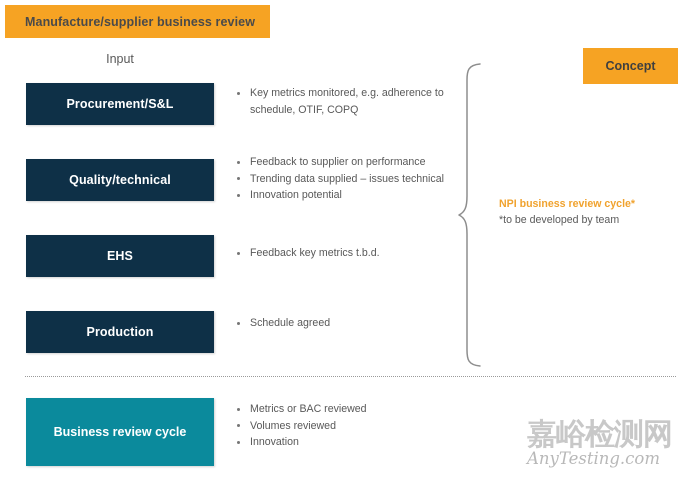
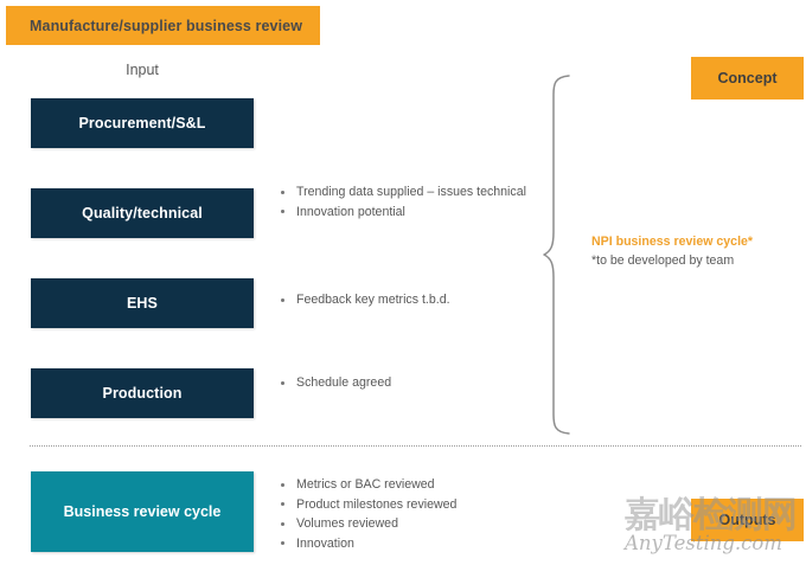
  Manufacture/supplier business review
  Input
  Procurement/S&L
  Quality/technical
  EHS
  Production
- Key metrics monitored, e.g. adherence to schedule, OTIF, COPQ
- Feedback to supplier on performance
  Trending data supplied – issues technical
  Innovation potential
  Feedback key metrics t.b.d.
  Schedule agreed
  NPI business review cycle*
  *to be developed by team
  Concept
  Business review cycle
  Metrics or BAC reviewed
+ Product milestones reviewed
  Volumes reviewed
  Innovation
+ Outputs
  嘉峪检测网
  AnyTesting.com
